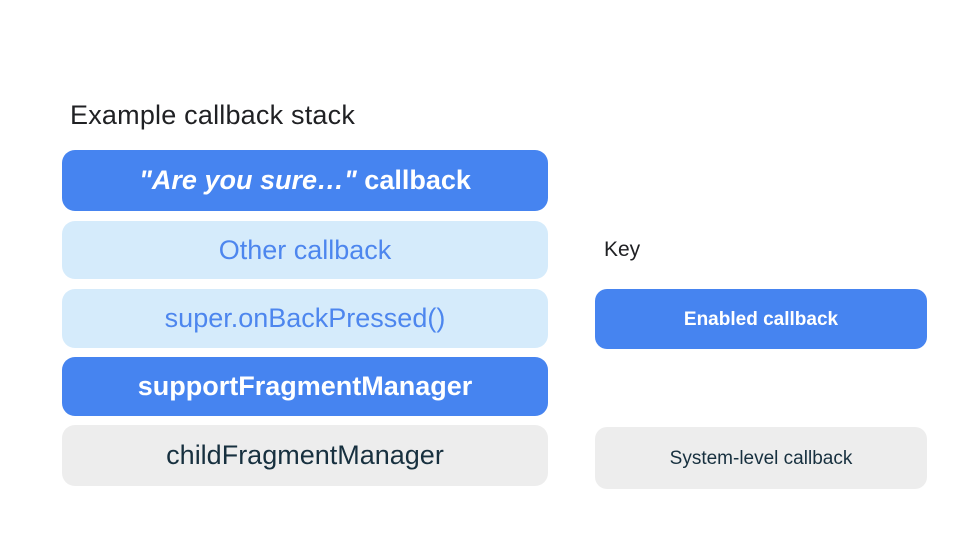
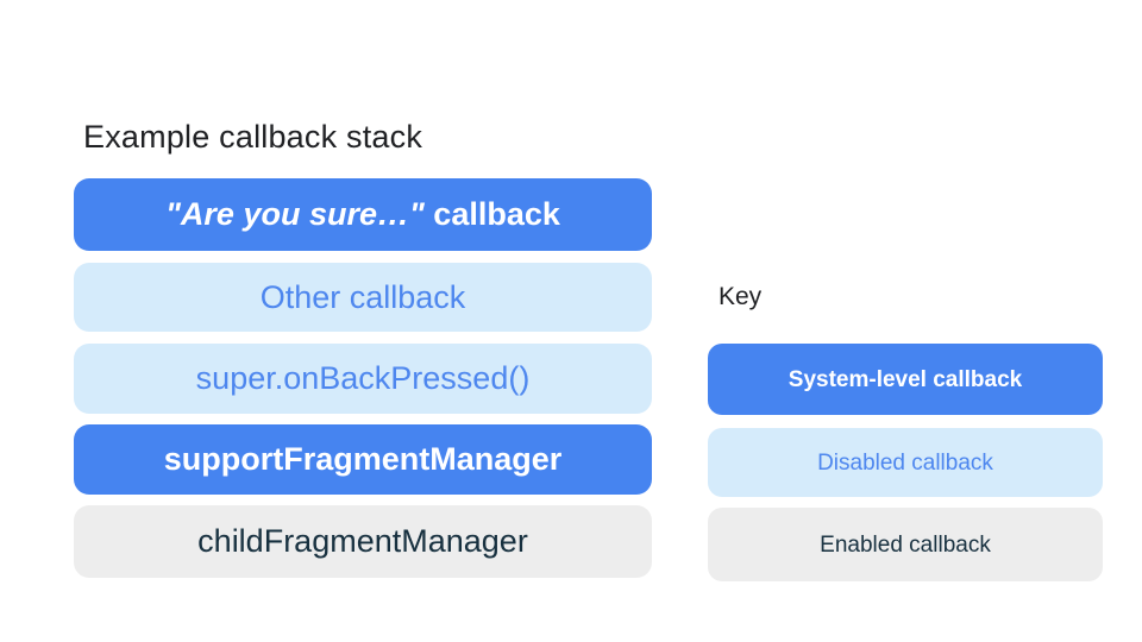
  Example callback stack
  "Are you sure…"
  callback
  Other callback
  super.onBackPressed()
  supportFragmentManager
  childFragmentManager
  Key
- Enabled callback
+ System-level callback
+ Disabled callback
- System-level callback
+ Enabled callback
